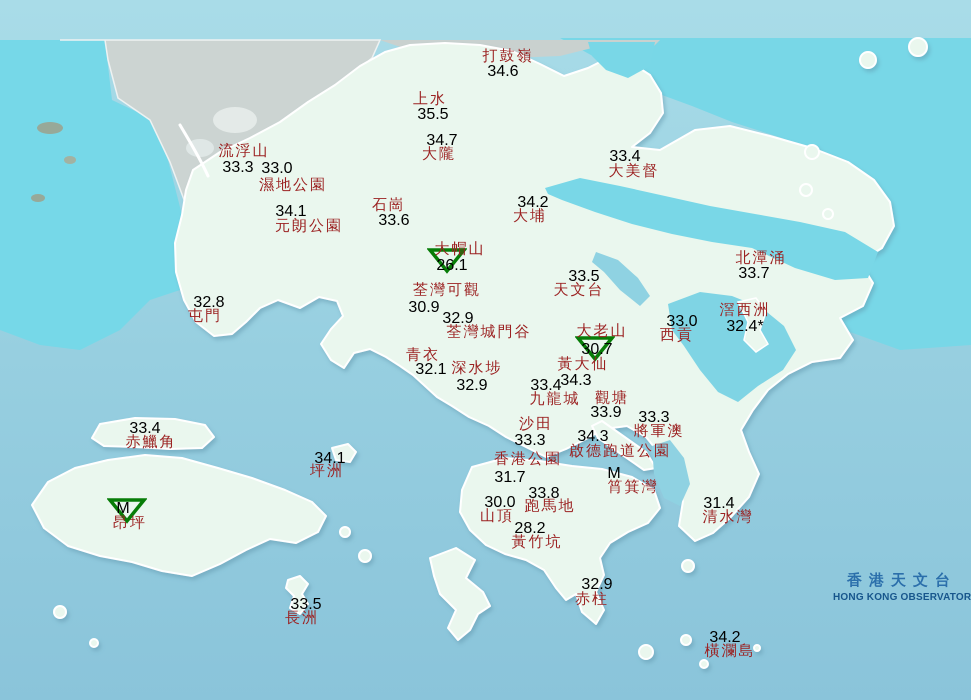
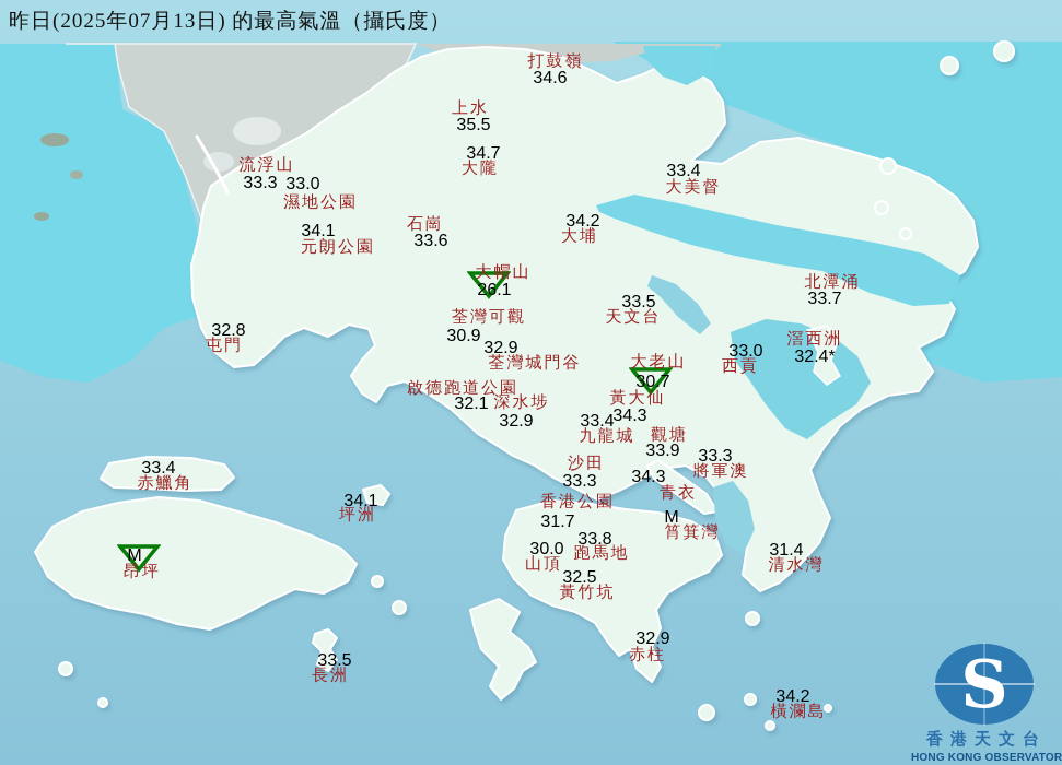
+ 昨日(2025年07月13日) 的最高氣溫（攝氏度）
  34.6
  打鼓嶺
  35.5
  上水
  34.7
  大隴
  33.4
  大美督
  33.3
  流浮山
  33.0
  濕地公園
  34.1
  元朗公園
  33.6
  石崗
  34.2
  大埔
  26.1
  大帽山
  30.9
  荃灣可觀
  32.9
  荃灣城門谷
  32.1
- 青衣
+ 啟德跑道公園
  32.9
  深水埗
  30.7
  大老山
  34.3
  黃大仙
  33.4
  九龍城
  33.9
  觀塘
  33.3
  將軍澳
  33.3
  沙田
  34.3
- 啟德跑道公園
+ 青衣
  31.7
  香港公園
  M
  筲箕灣
  33.8
  跑馬地
  30.0
  山頂
- 28.2
+ 32.5
  黃竹坑
  32.9
  赤柱
  33.4
  赤鱲角
  34.1
  坪洲
  M
  昂坪
  33.5
  長洲
  31.4
  清水灣
  34.2
  橫瀾島
  32.8
  屯門
  33.7
  北潭涌
  32.4*
  滘西洲
  33.0
  西貢
  33.5
  天文台
+ S
  香港天文台
  HONG KONG OBSERVATOR
